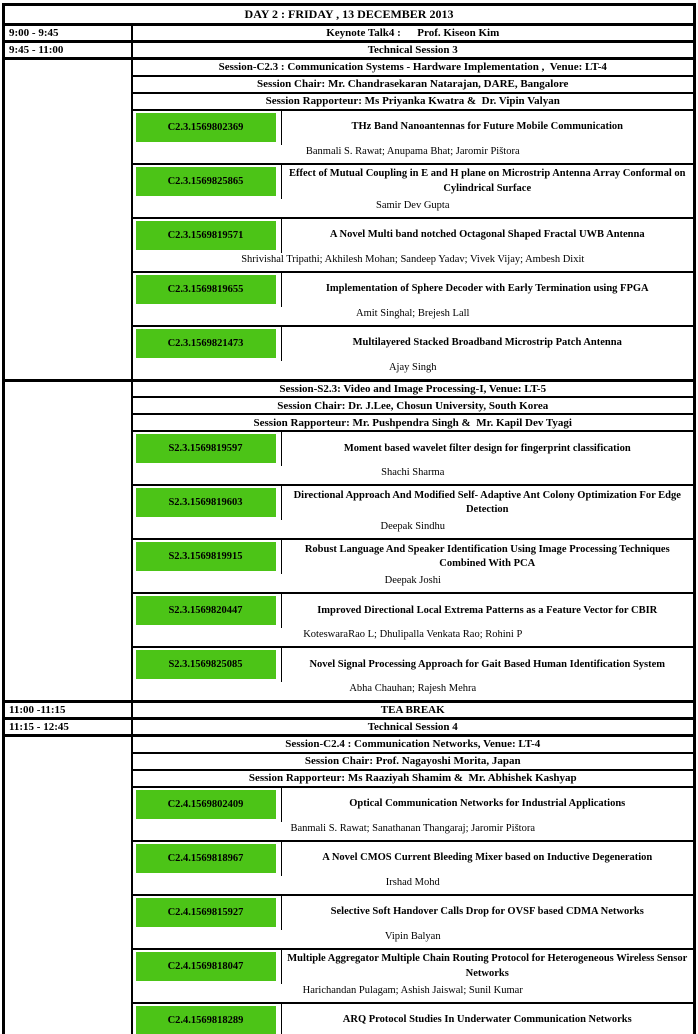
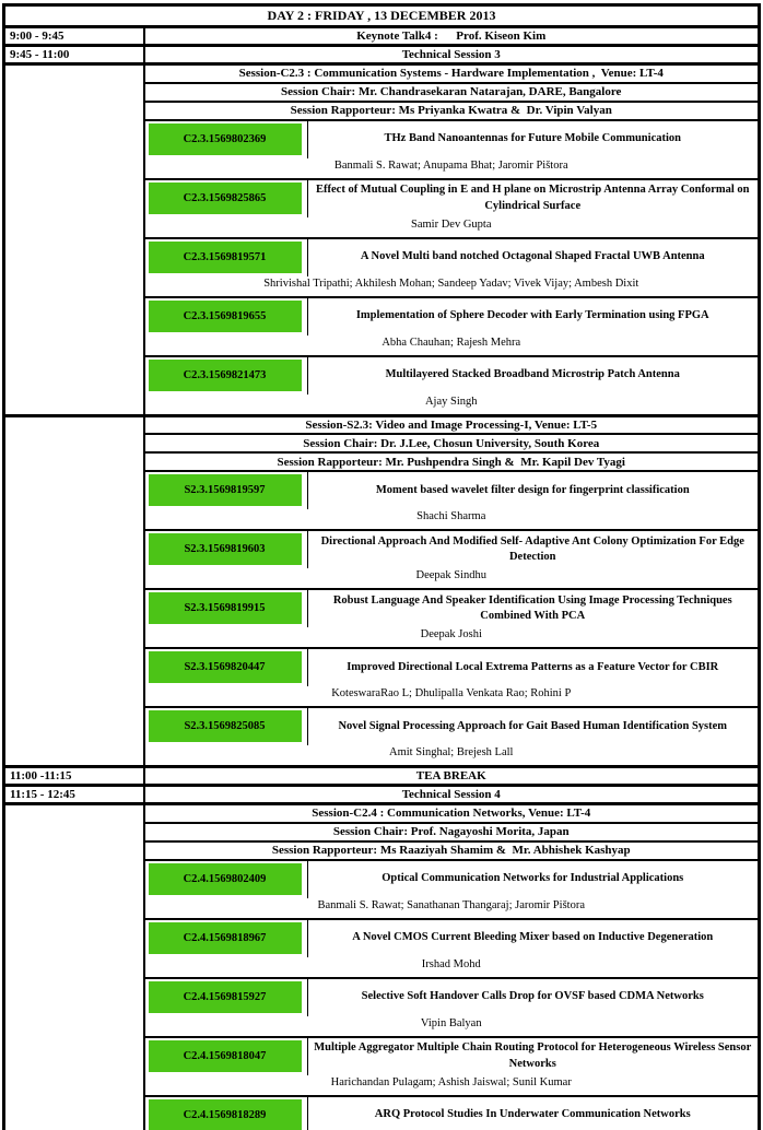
  DAY 2 : FRIDAY , 13 DECEMBER 2013
  9:00 - 9:45	Keynote Talk4 : Prof. Kiseon Kim
  9:45 - 11:00	Technical Session 3
  	Session-C2.3 : Communication Systems - Hardware Implementation , Venue: LT-4
  Session Chair: Mr. Chandrasekaran Natarajan, DARE, Bangalore
  Session Rapporteur: Ms Priyanka Kwatra & Dr. Vipin Valyan
  C2.3.1569802369 THz Band Nanoantennas for Future Mobile CommunicationBanmali S. Rawat; Anupama Bhat; Jaromir Pištora
  C2.3.1569825865Effect of Mutual Coupling in E and H plane on Microstrip Antenna Array Conformal on Cylindrical SurfaceSamir Dev Gupta
  C2.3.1569819571 A Novel Multi band notched Octagonal Shaped Fractal UWB AntennaShrivishal Tripathi; Akhilesh Mohan; Sandeep Yadav; Vivek Vijay; Ambesh Dixit
- C2.3.1569819655 Implementation of Sphere Decoder with Early Termination using FPGAAmit Singhal; Brejesh Lall
+ C2.3.1569819655 Implementation of Sphere Decoder with Early Termination using FPGAAbha Chauhan; Rajesh Mehra
  C2.3.1569821473 Multilayered Stacked Broadband Microstrip Patch AntennaAjay Singh
  	Session-S2.3: Video and Image Processing-I, Venue: LT-5
  Session Chair: Dr. J.Lee, Chosun University, South Korea
  Session Rapporteur: Mr. Pushpendra Singh & Mr. Kapil Dev Tyagi
  S2.3.1569819597 Moment based wavelet filter design for fingerprint classificationShachi Sharma
  S2.3.1569819603Directional Approach And Modified Self- Adaptive Ant Colony Optimization For Edge DetectionDeepak Sindhu
  S2.3.1569819915Robust Language And Speaker Identification Using Image Processing Techniques Combined With PCADeepak Joshi
  S2.3.1569820447 Improved Directional Local Extrema Patterns as a Feature Vector for CBIRKoteswaraRao L; Dhulipalla Venkata Rao; Rohini P
- S2.3.1569825085 Novel Signal Processing Approach for Gait Based Human Identification SystemAbha Chauhan; Rajesh Mehra
+ S2.3.1569825085 Novel Signal Processing Approach for Gait Based Human Identification SystemAmit Singhal; Brejesh Lall
  11:00 -11:15	TEA BREAK
  11:15 - 12:45	Technical Session 4
  	Session-C2.4 : Communication Networks, Venue: LT-4
  Session Chair: Prof. Nagayoshi Morita, Japan
  Session Rapporteur: Ms Raaziyah Shamim & Mr. Abhishek Kashyap
  C2.4.1569802409 Optical Communication Networks for Industrial ApplicationsBanmali S. Rawat; Sanathanan Thangaraj; Jaromir Pištora
  C2.4.1569818967 A Novel CMOS Current Bleeding Mixer based on Inductive DegenerationIrshad Mohd
  C2.4.1569815927 Selective Soft Handover Calls Drop for OVSF based CDMA NetworksVipin Balyan
  C2.4.1569818047Multiple Aggregator Multiple Chain Routing Protocol for Heterogeneous Wireless Sensor NetworksHarichandan Pulagam; Ashish Jaiswal; Sunil Kumar
  C2.4.1569818289 ARQ Protocol Studies In Underwater Communication Networks
